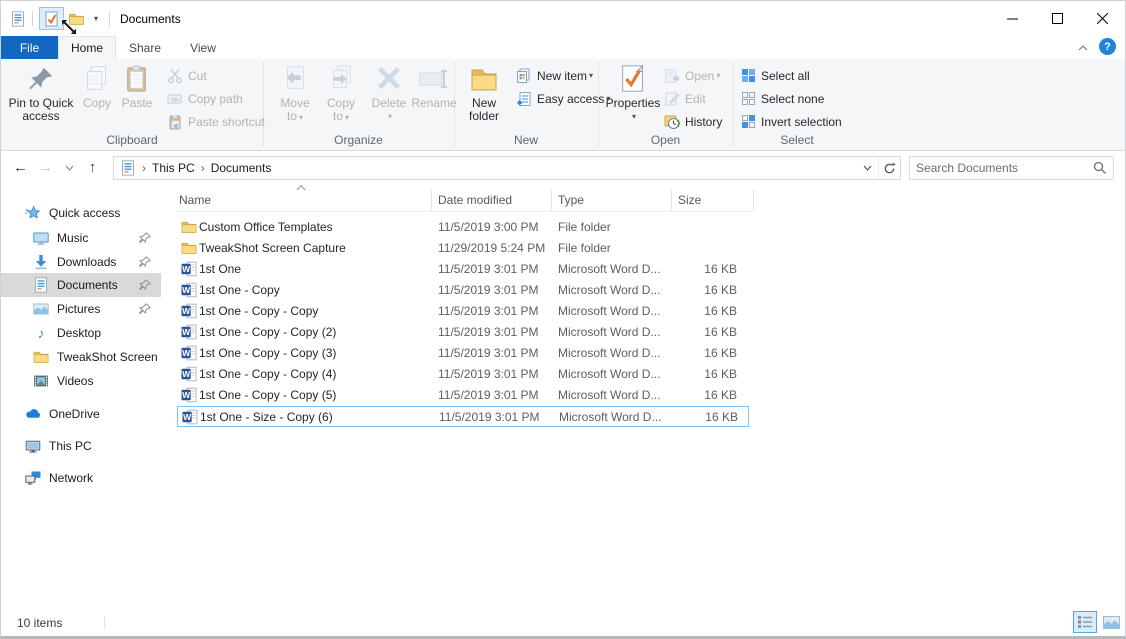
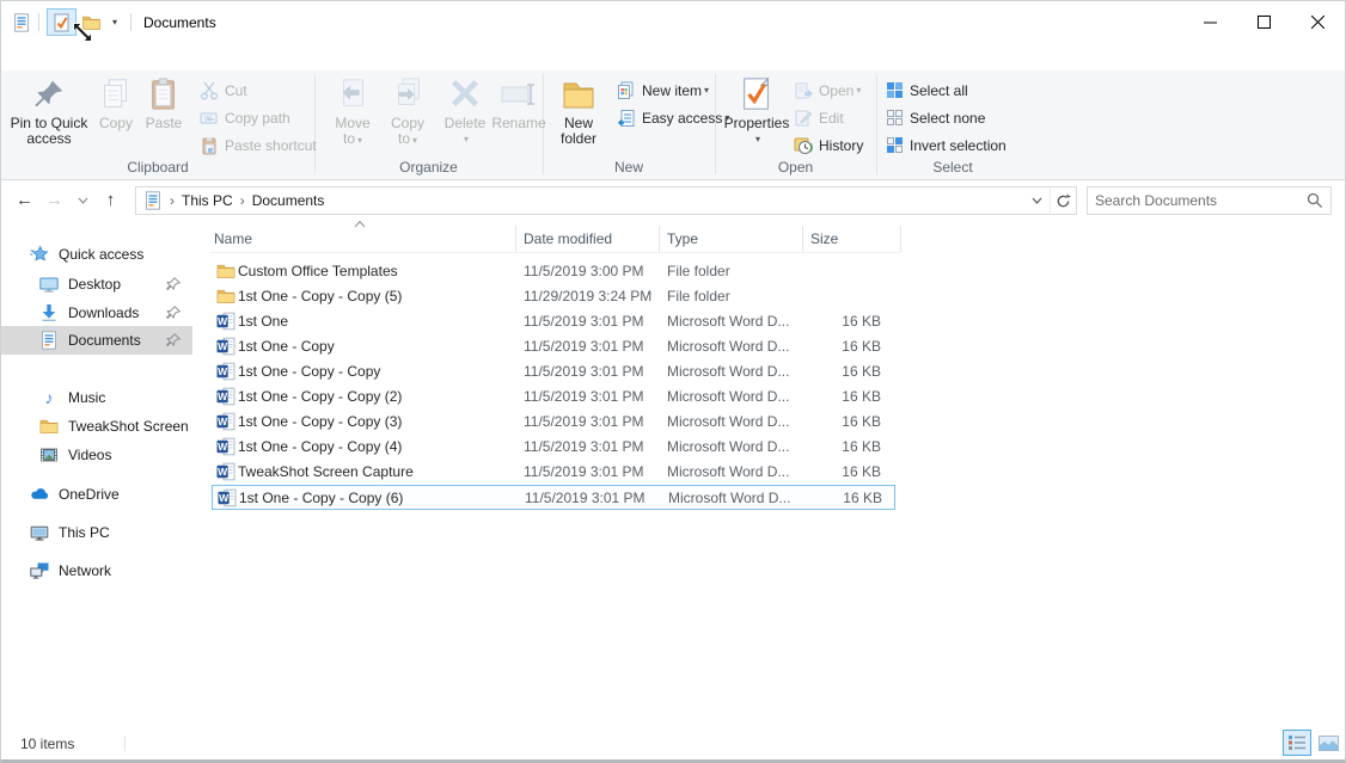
  ▾
  Documents
- File
- Home
- Share
- View
- ?
  Pin to Quick access
  Copy
  Paste
  Cut
  Copy path
  Paste shortcut
  Clipboard
  Move to ▾
  Copy to ▾
  Delete
  ▾
  Rename
  Organize
  New folder
  New item
  ▾
  Easy access
  ▾
  New
  Properties
  ▾
  Open
  ▾
  Edit
  History
  Open
  Select all
  Select none
  Invert selection
  Select
  ←
  →
  ↑
  ›
  This PC
  ›
  Documents
  Search Documents
  Quick access
- Music
+ Desktop
  Downloads
  Documents
- Pictures
  ♪
- Desktop
+ Music
  TweakShot Screen
  Videos
  OneDrive
  This PC
  Network
  Name
  Date modified
  Type
  Size
  Custom Office Templates
  11/5/2019 3:00 PM
  File folder
- TweakShot Screen Capture
+ 1st One - Copy - Copy (5)
- 11/29/2019 5:24 PM
+ 11/29/2019 3:24 PM
  File folder
  1st One
  11/5/2019 3:01 PM
  Microsoft Word D...
  16 KB
  1st One - Copy
  11/5/2019 3:01 PM
  Microsoft Word D...
  16 KB
  1st One - Copy - Copy
  11/5/2019 3:01 PM
  Microsoft Word D...
  16 KB
  1st One - Copy - Copy (2)
  11/5/2019 3:01 PM
  Microsoft Word D...
  16 KB
  1st One - Copy - Copy (3)
  11/5/2019 3:01 PM
  Microsoft Word D...
  16 KB
  1st One - Copy - Copy (4)
  11/5/2019 3:01 PM
  Microsoft Word D...
  16 KB
- 1st One - Copy - Copy (5)
+ TweakShot Screen Capture
  11/5/2019 3:01 PM
  Microsoft Word D...
  16 KB
- 1st One - Size - Copy (6)
+ 1st One - Copy - Copy (6)
  11/5/2019 3:01 PM
  Microsoft Word D...
  16 KB
  10 items
